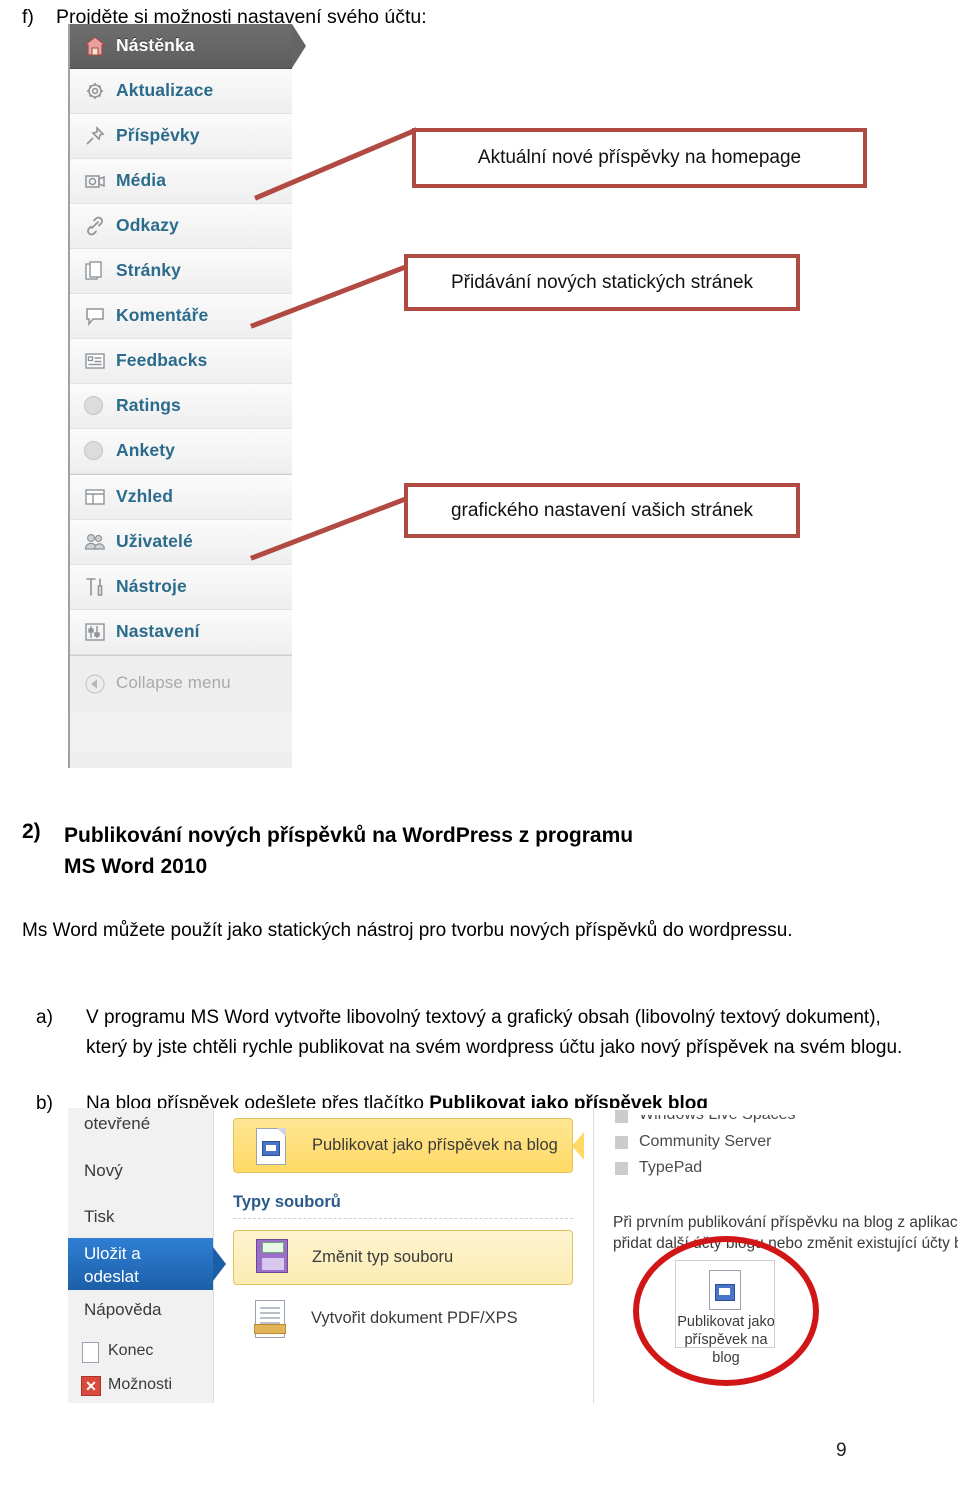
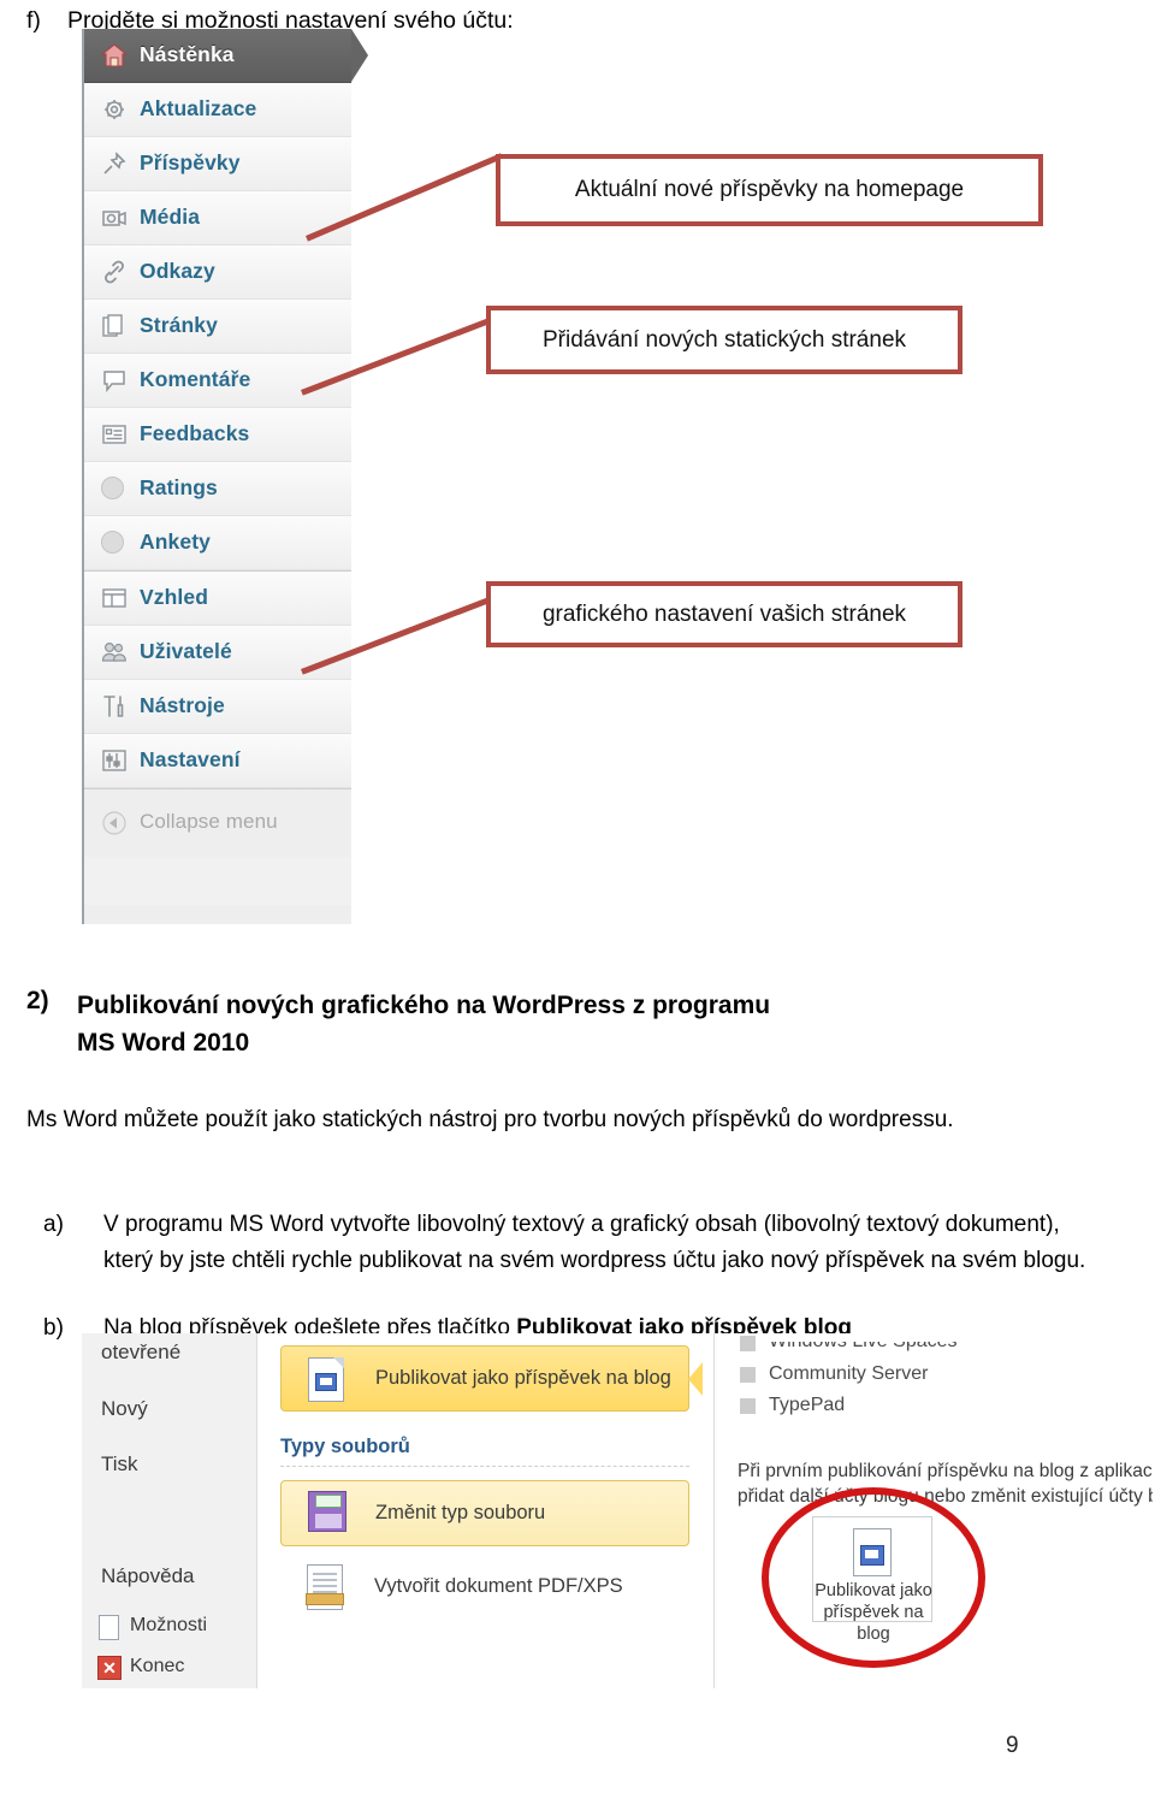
  f) Projděte si možnosti nastavení svého účtu:
  Nástěnka
  Aktualizace
  Příspěvky
  Média
  Odkazy
  Stránky
  Komentáře
  Feedbacks
  Ratings
  Ankety
  Vzhled
  Uživatelé
  Nástroje
  Nastavení
  Collapse menu
  Aktuální nové příspěvky na homepage
  Přidávání nových statických stránek
  grafického nastavení vašich stránek
  2)
- Publikování nových příspěvků na WordPress z programu
+ Publikování nových grafického na WordPress z programu
  MS Word 2010
  Ms Word můžete použít jako statických nástroj pro tvorbu nových příspěvků do wordpressu.
  a)
  V programu MS Word vytvořte libovolný textový a grafický obsah (libovolný textový dokument), který by jste chtěli rychle publikovat na svém wordpress účtu jako nový příspěvek na svém blogu.
  b)
  Na blog příspěvek odešlete přes tlačítko Publikovat jako příspěvek blog
  otevřené
  Nový
  Tisk
- Uložit a
- odeslat
  Nápověda
- Konec
+ Možnosti
  ✕
- Možnosti
+ Konec
  Publikovat jako příspěvek na blog
  Typy souborů
  Změnit typ souboru
  Vytvořit dokument PDF/XPS
  Community Server
  TypePad
  Při prvním publikování příspěvku na blog z aplikac
  přidat další účty blogu nebo změnit existující účty
  Publikovat jako
  příspěvek na blog
  9
